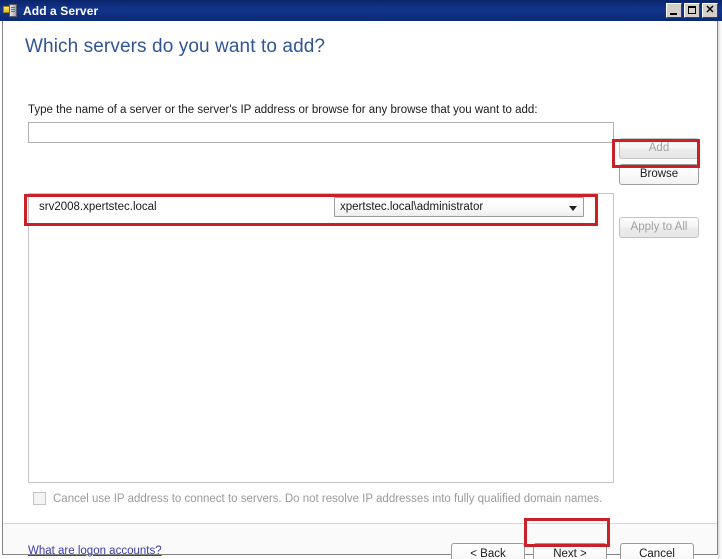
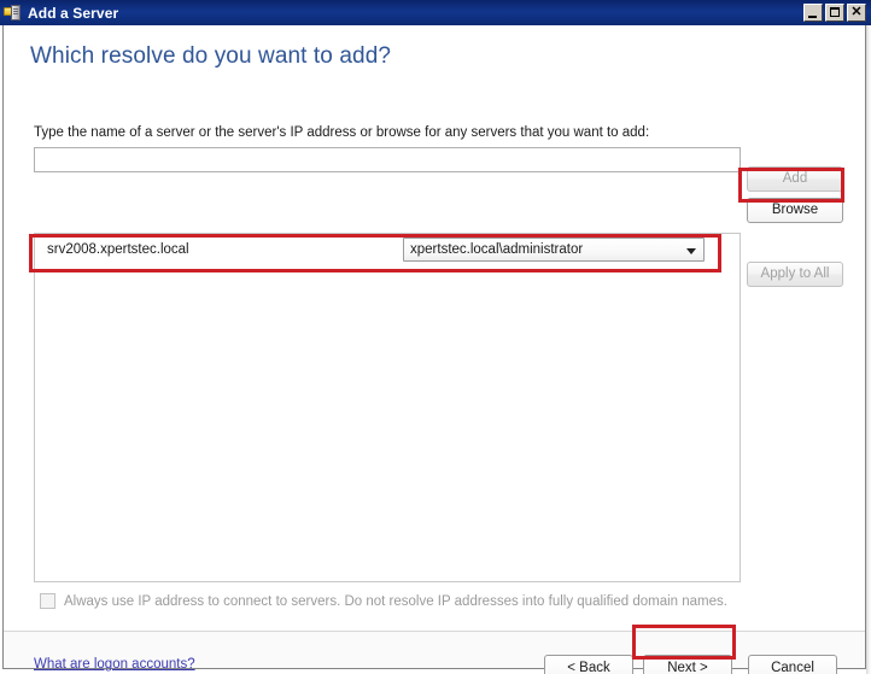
  Add a Server
  ✕
- Which servers do you want to add?
+ Which resolve do you want to add?
- Type the name of a server or the server's IP address or browse for any browse that you want to add:
+ Type the name of a server or the server's IP address or browse for any servers that you want to add:
  Add
  Browse
  Apply to All
  srv2008.xpertstec.local
  xpertstec.local\administrator
- Cancel use IP address to connect to servers. Do not resolve IP addresses into fully qualified domain names.
+ Always use IP address to connect to servers. Do not resolve IP addresses into fully qualified domain names.
  What are logon accounts?
  < Back
  Next >
  Cancel
